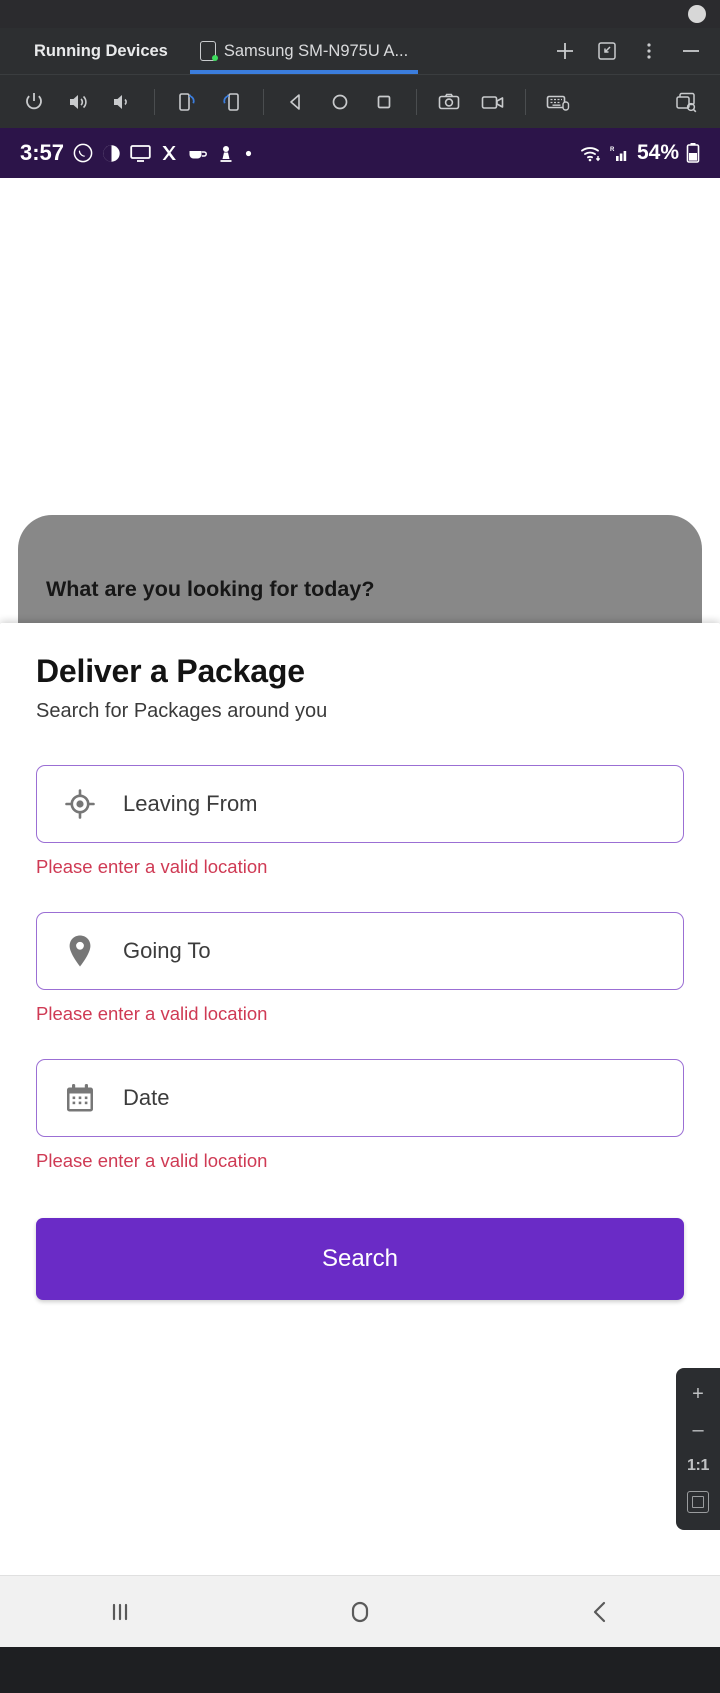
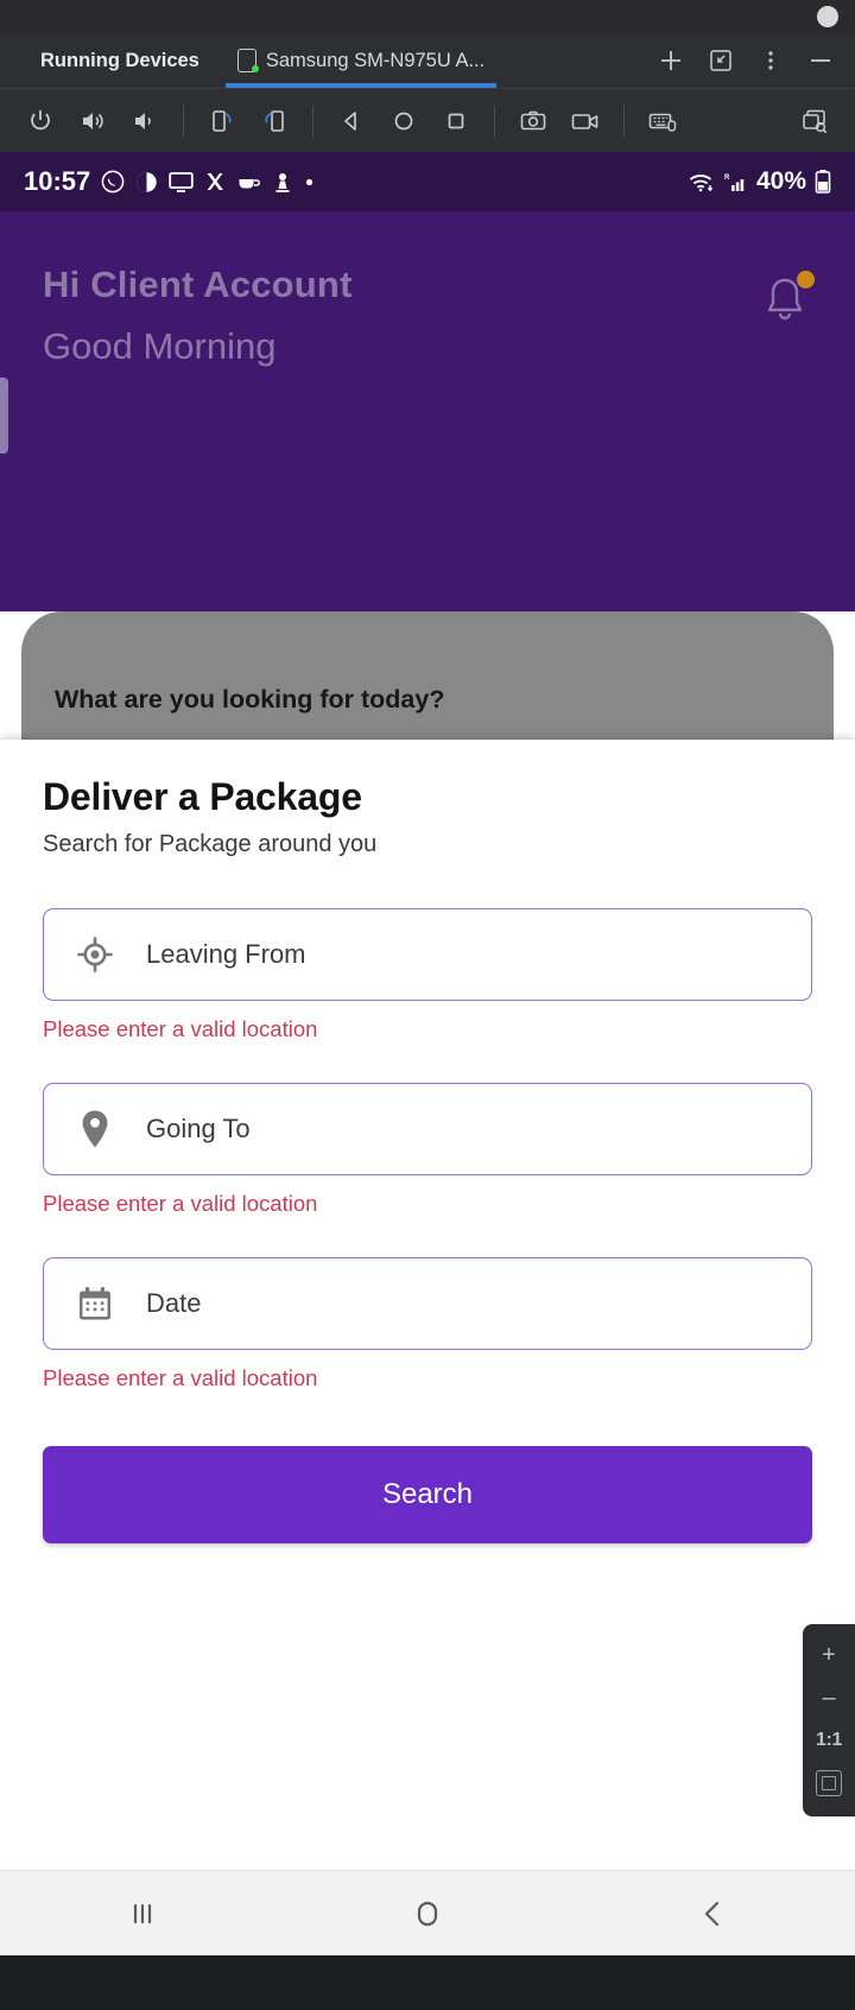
  Running Devices
  Samsung SM-N975U A...
- 3:57
+ 10:57
- 54%
+ 40%
+ Hi Client Account
+ Good Morning
  What are you looking for today?
  Deliver a Package
- Search for Packages around you
+ Search for Package around you
  Leaving From
  Please enter a valid location
  Going To
  Please enter a valid location
  Date
  Please enter a valid location
  Search
  +
  –
  1:1
